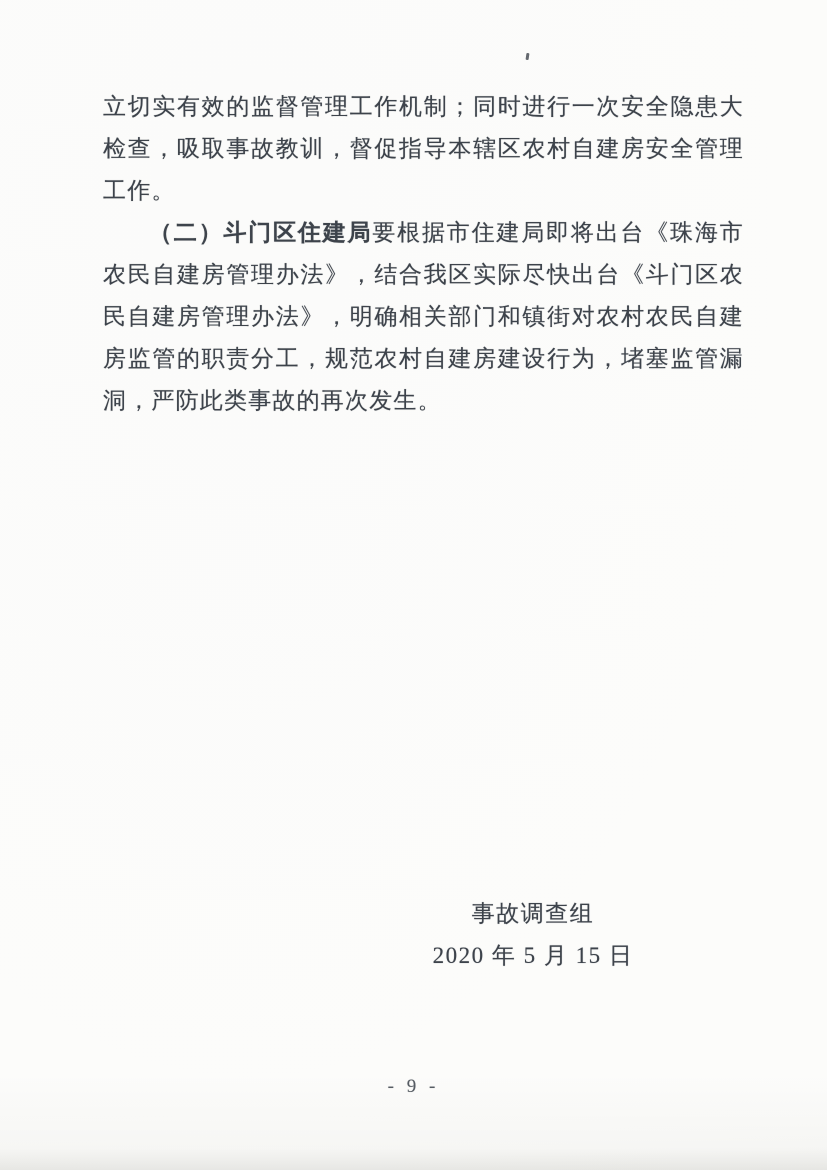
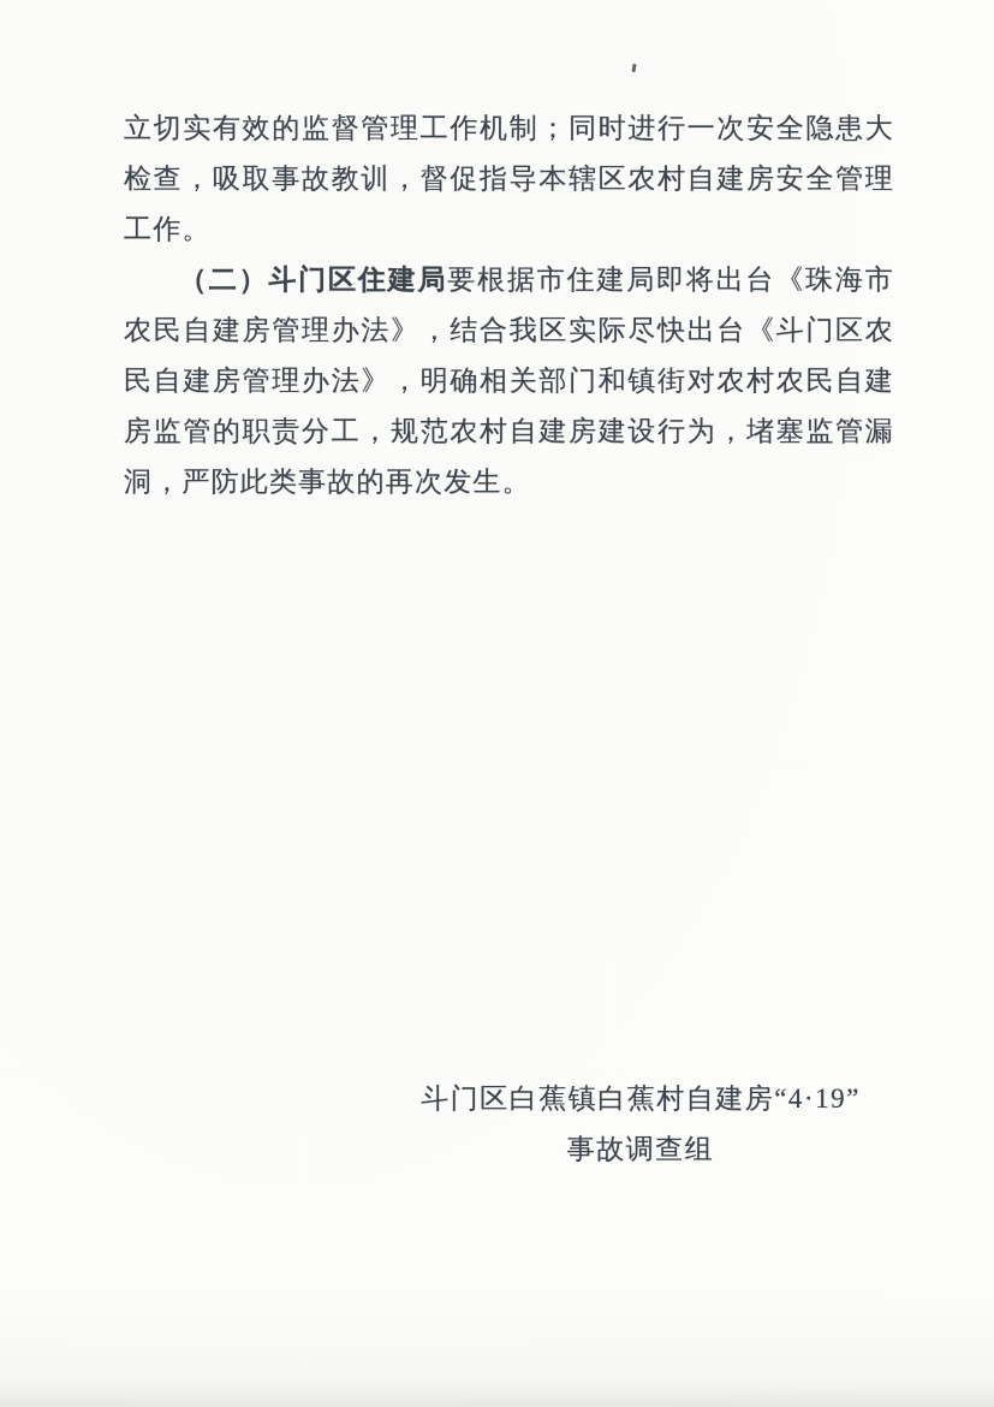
  立切实有效的监督管理工作机制；同时进行一次安全隐患大检查，吸取事故教训，督促指导本辖区农村自建房安全管理工作。
  （二）斗门区住建局要根据市住建局即将出台《珠海市农民自建房管理办法》，结合我区实际尽快出台《斗门区农民自建房管理办法》，明确相关部门和镇街对农村农民自建房监管的职责分工，规范农村自建房建设行为，堵塞监管漏洞，严防此类事故的再次发生。
+ 斗门区白蕉镇白蕉村自建房“4·19”
  事故调查组
- 2020 年 5 月 15 日
- - 9 -
